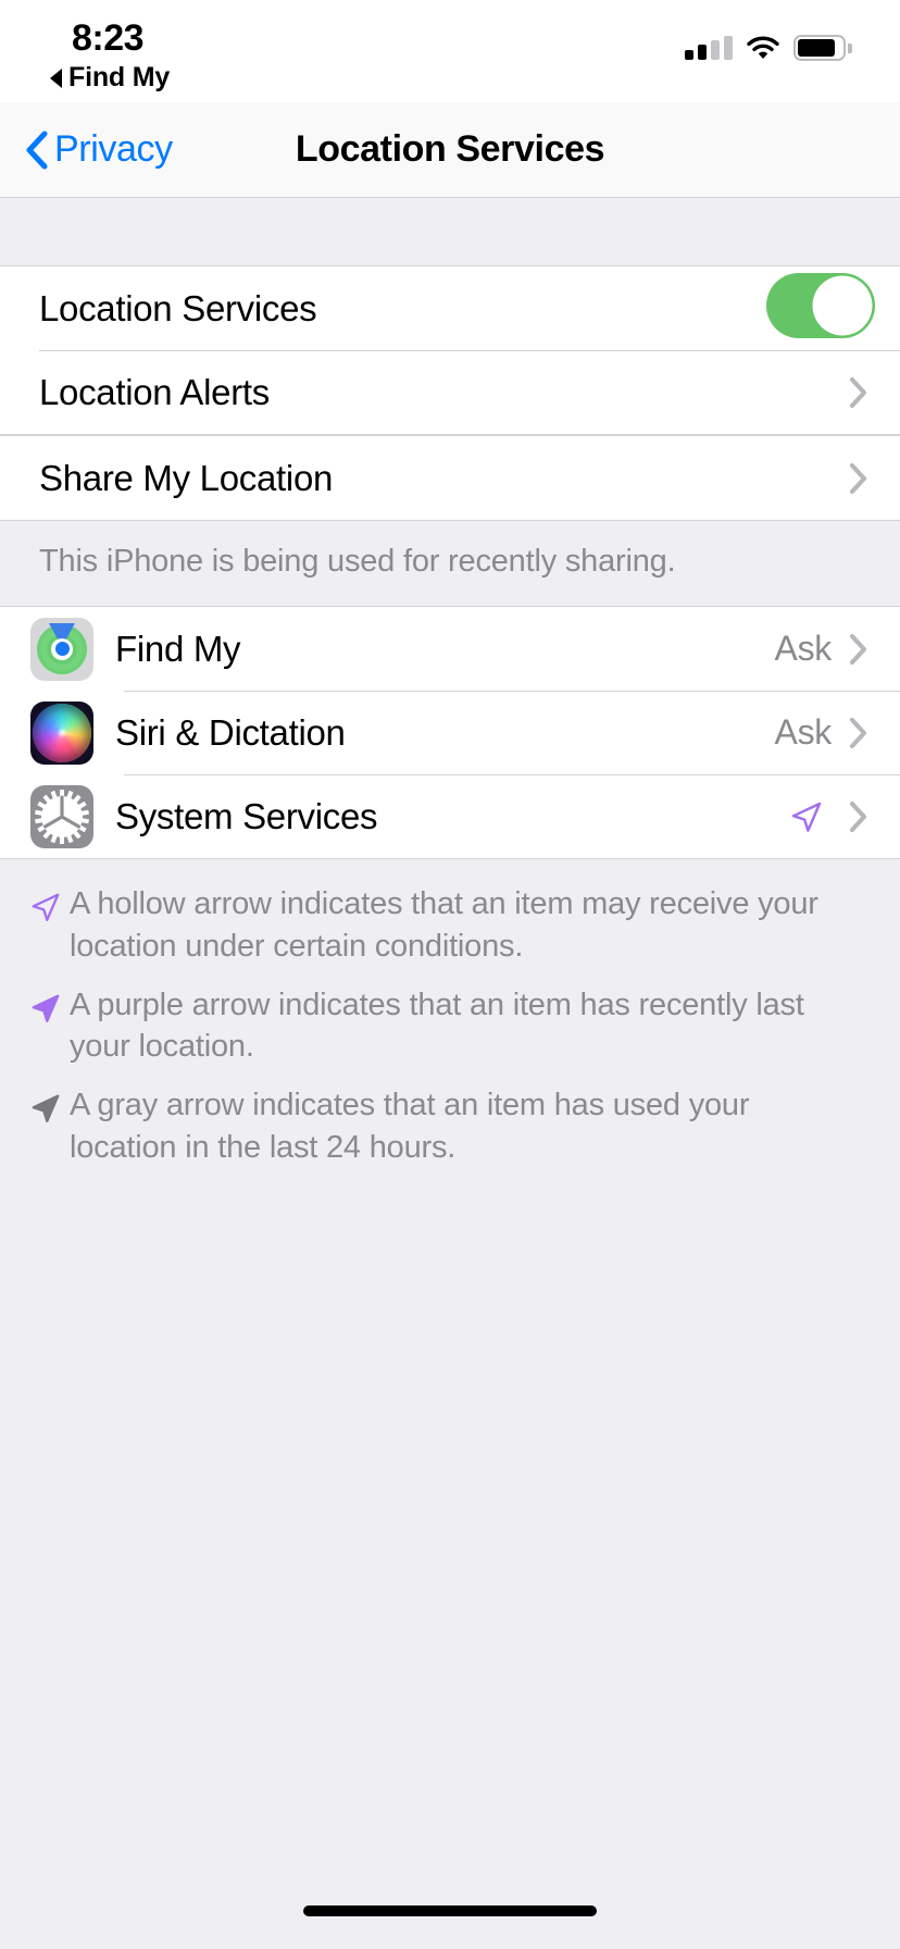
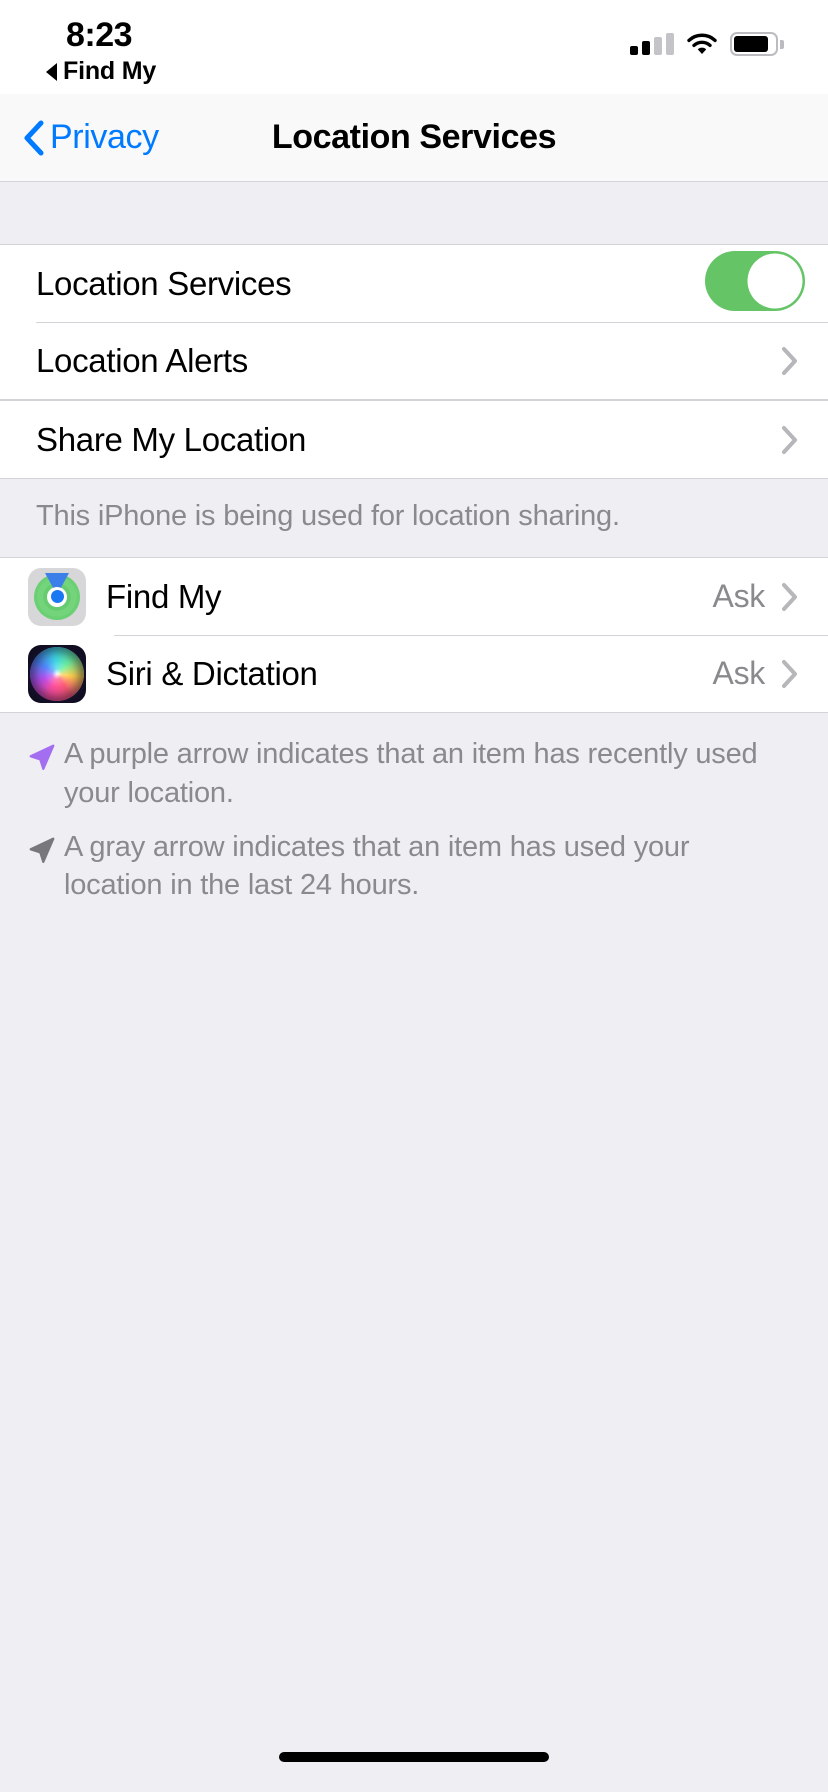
  8:23
  Find My
  Privacy
  Location Services
  Location Services
  Location Alerts
  Share My Location
- This iPhone is being used for recently sharing.
+ This iPhone is being used for location sharing.
  Find My
  Ask
  Siri & Dictation
  Ask
- System Services
- A hollow arrow indicates that an item may receive your location under certain conditions.
- A purple arrow indicates that an item has recently last your location.
+ A purple arrow indicates that an item has recently used your location.
  A gray arrow indicates that an item has used your location in the last 24 hours.
